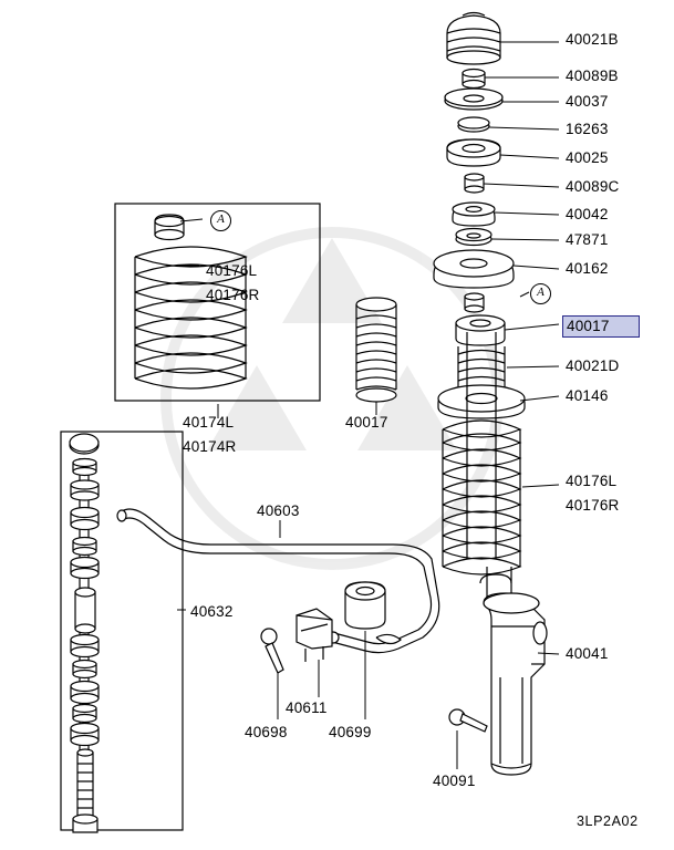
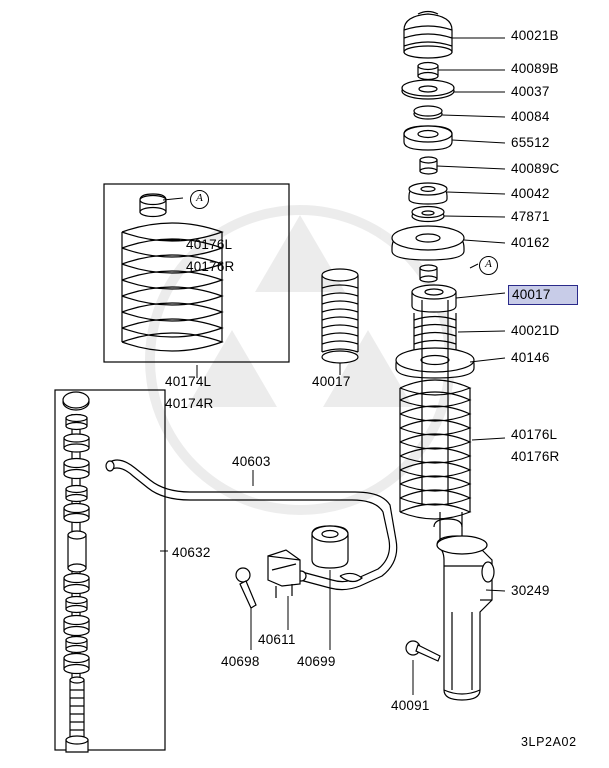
  A
  A
  40021B
  40089B
  40037
- 16263
+ 40084
- 40025
+ 65512
  40089C
  40042
  47871
  40162
  40017
  40021D
  40146
  40176L
  40176R
- 40041
+ 30249
  40091
  40176L
  40176R
  40174L
  40174R
  40017
  40603
  40632
  40611
  40698
  40699
  3LP2A02
